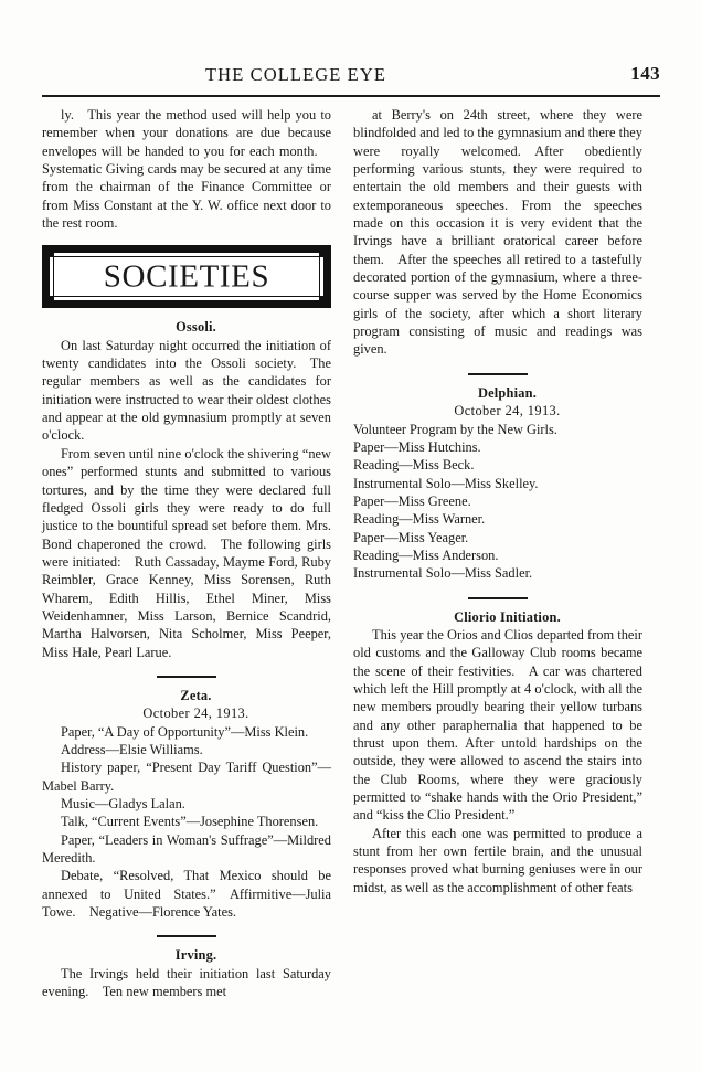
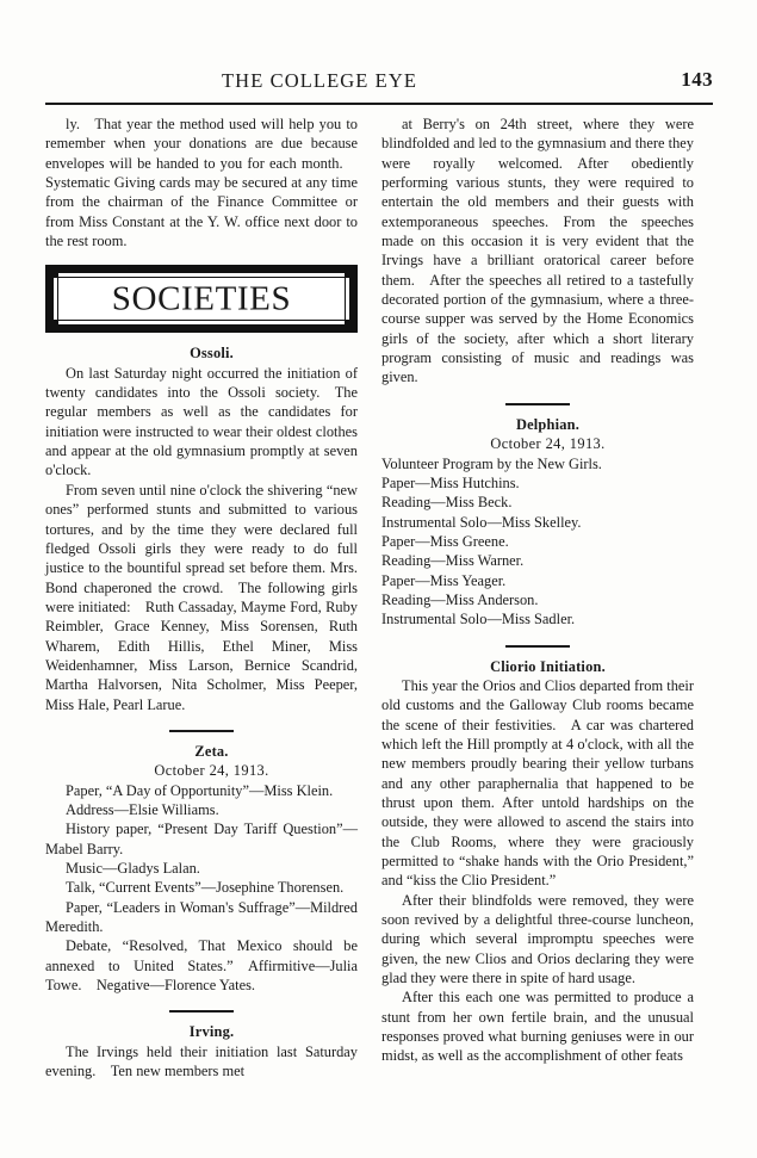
  THE COLLEGE EYE
  143
- ly. This year the method used will help you to remember when your donations are due because envelopes will be handed to you for each month. Systematic Giving cards may be secured at any time from the chairman of the Finance Committee or from Miss Constant at the Y. W. office next door to the rest room.
+ ly. That year the method used will help you to remember when your donations are due because envelopes will be handed to you for each month. Systematic Giving cards may be secured at any time from the chairman of the Finance Committee or from Miss Constant at the Y. W. office next door to the rest room.
  SOCIETIES
  Ossoli.
  On last Saturday night occurred the initiation of twenty candidates into the Ossoli society. The regular members as well as the candidates for initiation were instructed to wear their oldest clothes and appear at the old gymnasium promptly at seven o'clock.
  From seven until nine o'clock the shivering “new ones” performed stunts and submitted to various tortures, and by the time they were declared full fledged Ossoli girls they were ready to do full justice to the bountiful spread set before them. Mrs. Bond chaperoned the crowd. The following girls were initiated: Ruth Cassaday, Mayme Ford, Ruby Reimbler, Grace Kenney, Miss Sorensen, Ruth Wharem, Edith Hillis, Ethel Miner, Miss Weidenhamner, Miss Larson, Bernice Scandrid, Martha Halvorsen, Nita Scholmer, Miss Peeper, Miss Hale, Pearl Larue.
  Zeta.
  October 24, 1913.
  Paper, “A Day of Opportunity”—Miss Klein.
  Address—Elsie Williams.
  History paper, “Present Day Tariff Question”—Mabel Barry.
  Music—Gladys Lalan.
  Talk, “Current Events”—Josephine Thorensen.
  Paper, “Leaders in Woman's Suffrage”—Mildred Meredith.
  Debate, “Resolved, That Mexico should be annexed to United States.” Affirmitive—Julia Towe. Negative—Florence Yates.
  Irving.
  The Irvings held their initiation last Saturday evening. Ten new members met
  at Berry's on 24th street, where they were blindfolded and led to the gymnasium and there they were royally welcomed. After obediently performing various stunts, they were required to entertain the old members and their guests with extemporaneous speeches. From the speeches made on this occasion it is very evident that the Irvings have a brilliant oratorical career before them. After the speeches all retired to a tastefully decorated portion of the gymnasium, where a three-course supper was served by the Home Economics girls of the society, after which a short literary program consisting of music and readings was given.
  Delphian.
  October 24, 1913.
  Volunteer Program by the New Girls.
  Paper—Miss Hutchins.
  Reading—Miss Beck.
  Instrumental Solo—Miss Skelley.
  Paper—Miss Greene.
  Reading—Miss Warner.
  Paper—Miss Yeager.
  Reading—Miss Anderson.
  Instrumental Solo—Miss Sadler.
  Cliorio Initiation.
  This year the Orios and Clios departed from their old customs and the Galloway Club rooms became the scene of their festivities. A car was chartered which left the Hill promptly at 4 o'clock, with all the new members proudly bearing their yellow turbans and any other paraphernalia that happened to be thrust upon them. After untold hardships on the outside, they were allowed to ascend the stairs into the Club Rooms, where they were graciously permitted to “shake hands with the Orio President,” and “kiss the Clio President.”
+ After their blindfolds were removed, they were soon revived by a delightful three-course luncheon, during which several impromptu speeches were given, the new Clios and Orios declaring they were glad they were there in spite of hard usage.
  After this each one was permitted to produce a stunt from her own fertile brain, and the unusual responses proved what burning geniuses were in our midst, as well as the accomplishment of other feats
